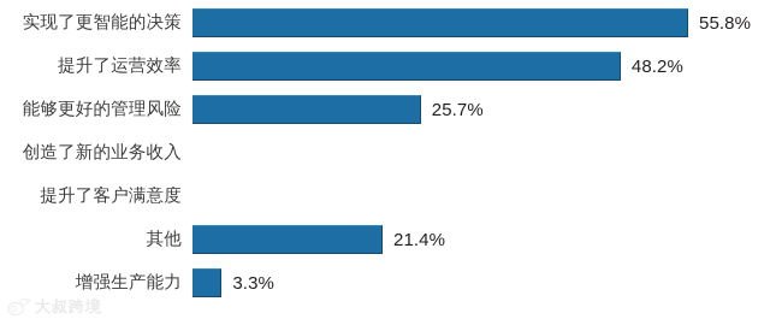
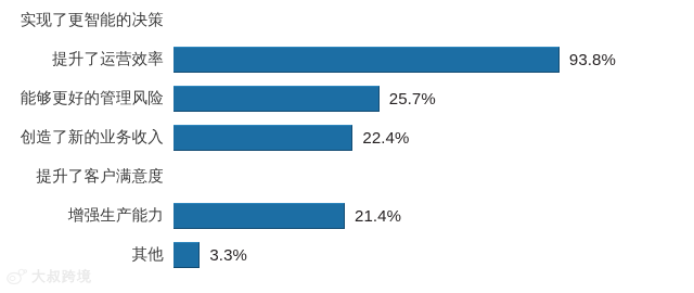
  实现了更智能的决策
- 55.8%
  提升了运营效率
- 48.2%
+ 93.8%
  能够更好的管理风险
  25.7%
  创造了新的业务收入
+ 22.4%
  提升了客户满意度
- 其他
+ 增强生产能力
  21.4%
- 增强生产能力
+ 其他
  3.3%
